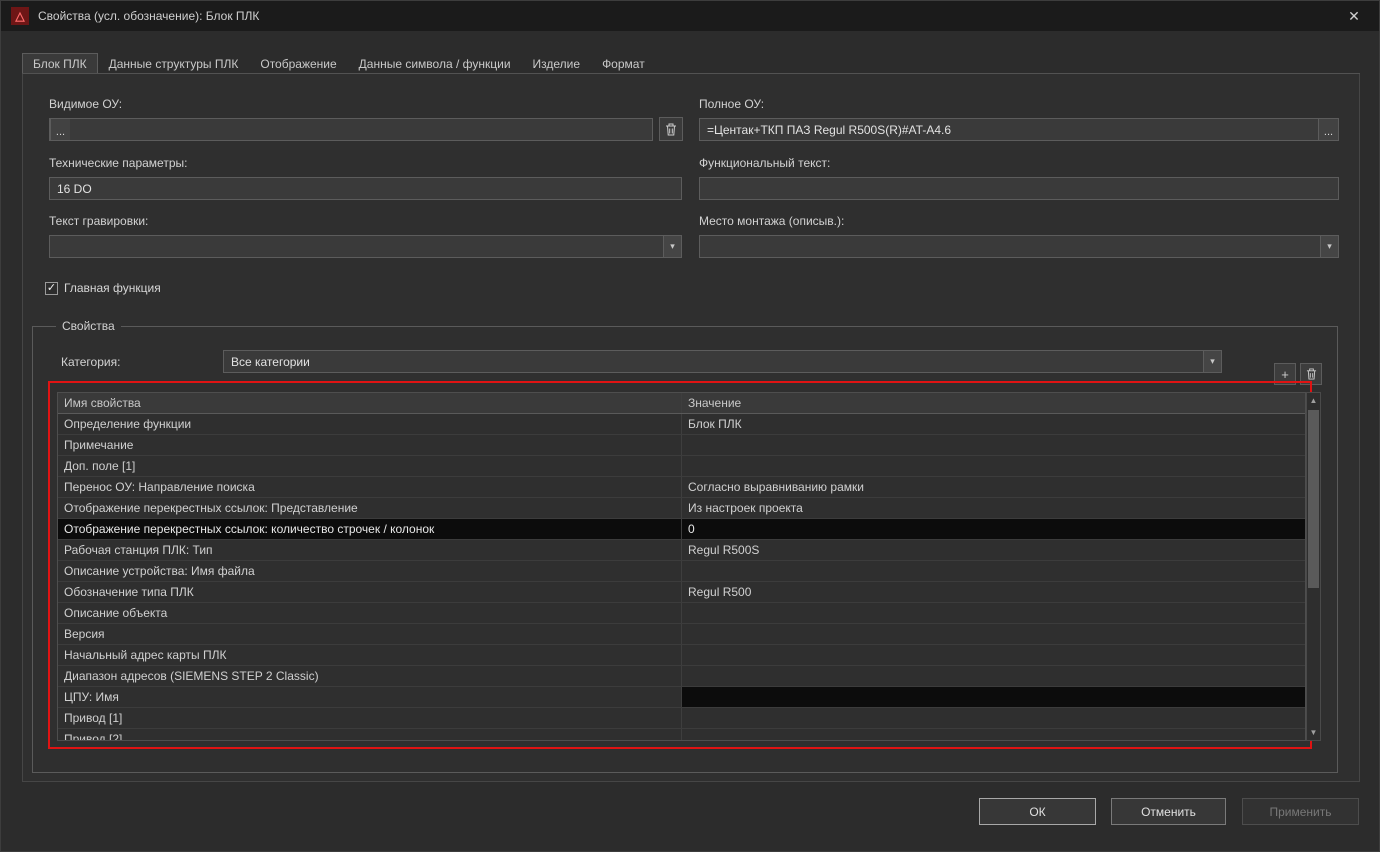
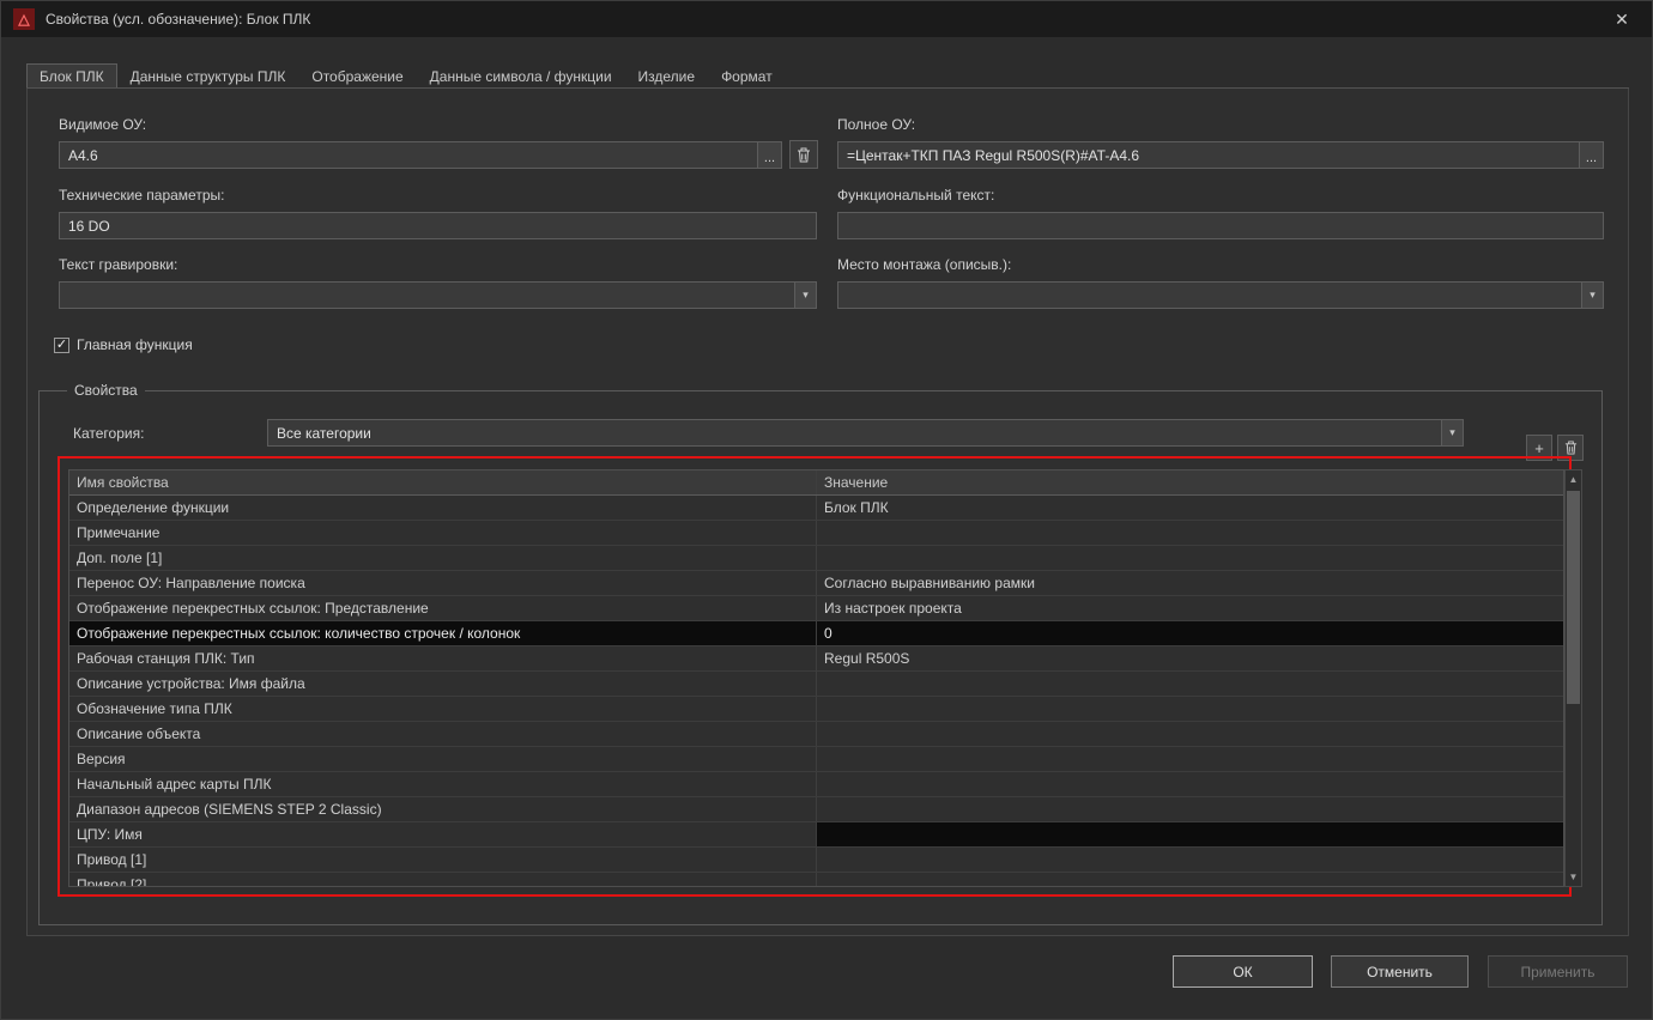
  △
  Свойства (усл. обозначение): Блок ПЛК
  ✕
  Блок ПЛК
  Данные структуры ПЛК
  Отображение
  Данные символа / функции
  Изделие
  Формат
  Видимое ОУ:
+ A4.6
  ...
  Полное ОУ:
  =Центак+ТКП ПАЗ Regul R500S(R)#AT-A4.6
  ...
  Технические параметры:
  16 DO
  Функциональный текст:
  Текст гравировки:
  ▾
  Место монтажа (описыв.):
  ▾
  ✓
  Главная функция
  Свойства
  Категория:
  Все категории
  ▾
  +
  Имя свойства
  Значение
  Определение функции
  Блок ПЛК
  Примечание
  Доп. поле [1]
  Перенос ОУ: Направление поиска
  Согласно выравниванию рамки
  Отображение перекрестных ссылок: Представление
  Из настроек проекта
  Отображение перекрестных ссылок: количество строчек / колонок
  0
  Рабочая станция ПЛК: Тип
  Regul R500S
  Описание устройства: Имя файла
  Обозначение типа ПЛК
- Regul R500
  Описание объекта
  Версия
  Начальный адрес карты ПЛК
  Диапазон адресов (SIEMENS STEP 2 Classic)
  ЦПУ: Имя
  Привод [1]
  Привод [2]
  ▲
  ▼
  ОК
  Отменить
  Применить
